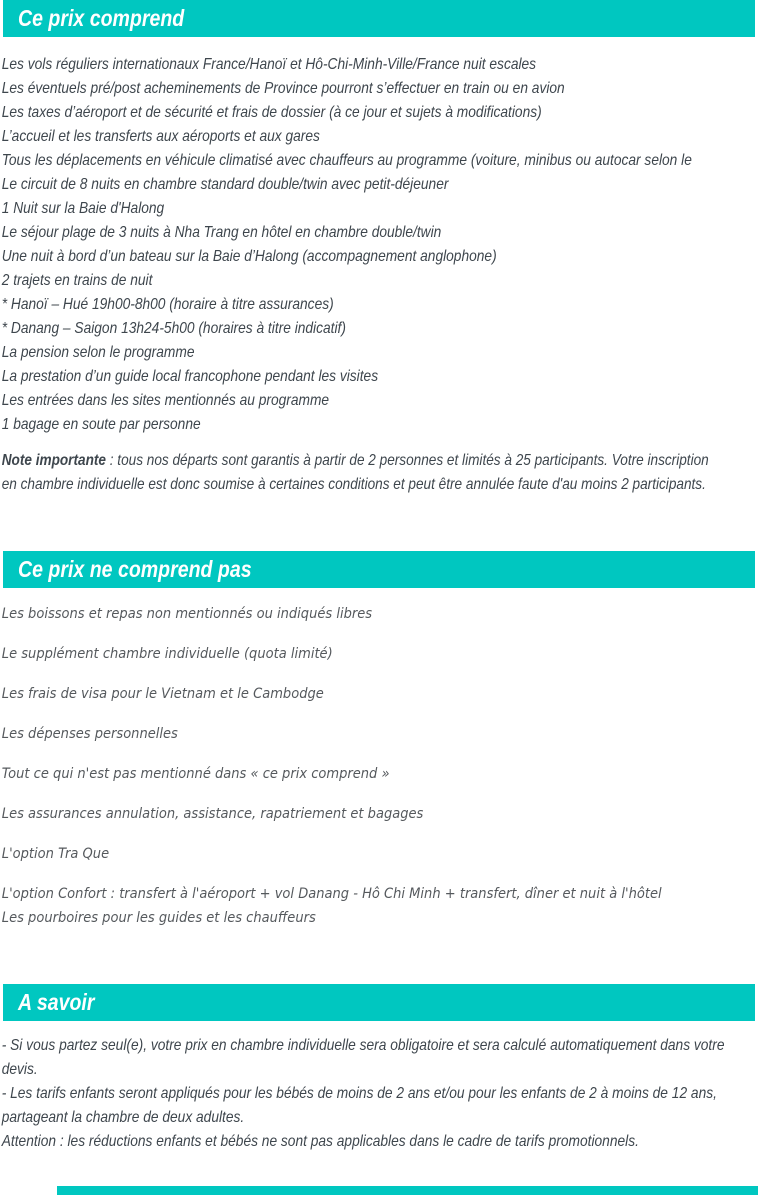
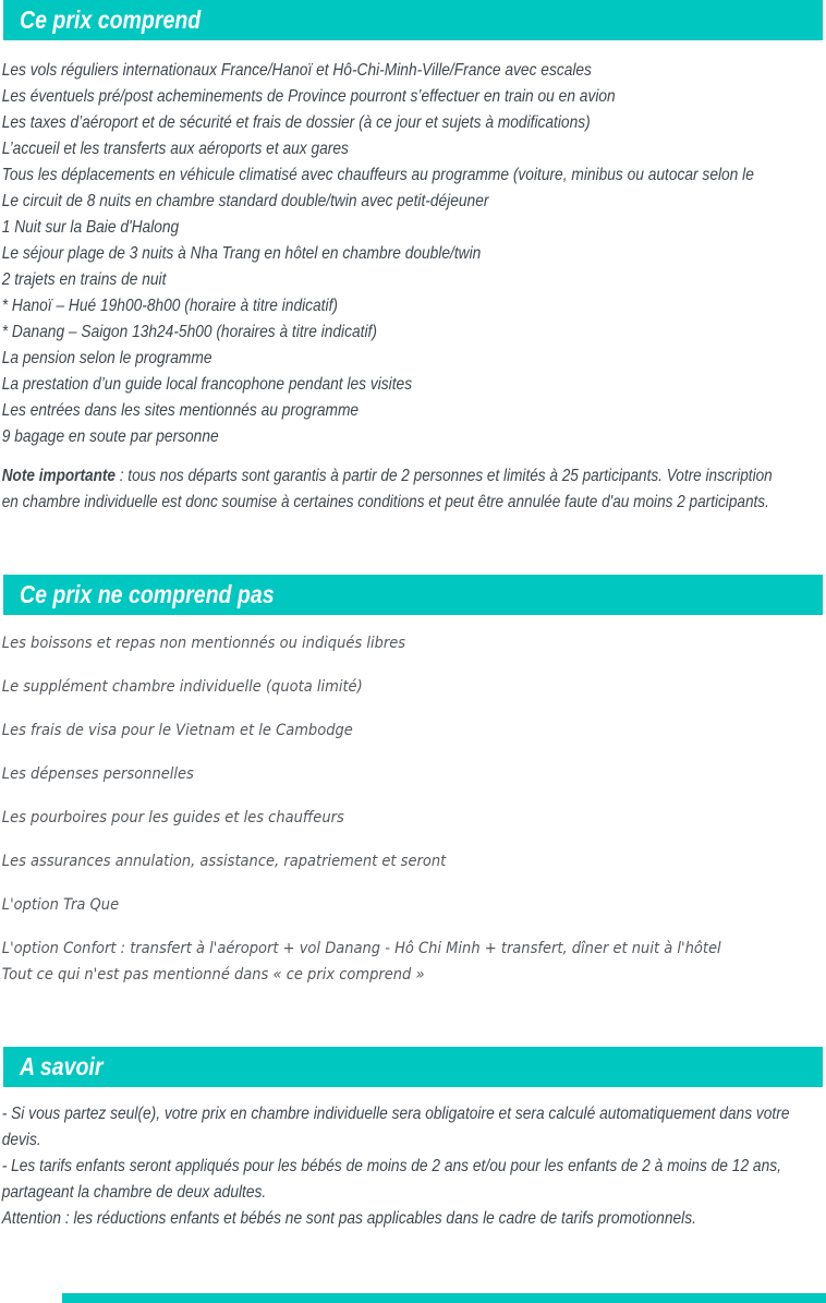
  Ce prix comprend
- Les vols réguliers internationaux France/Hanoï et Hô-Chi-Minh-Ville/France nuit escales
+ Les vols réguliers internationaux France/Hanoï et Hô-Chi-Minh-Ville/France avec escales
  Les éventuels pré/post acheminements de Province pourront s’effectuer en train ou en avion
  Les taxes d’aéroport et de sécurité et frais de dossier (à ce jour et sujets à modifications)
  L’accueil et les transferts aux aéroports et aux gares
  Tous les déplacements en véhicule climatisé avec chauffeurs au programme (voiture, minibus ou autocar selon le
  Le circuit de 8 nuits en chambre standard double/twin avec petit-déjeuner
  1 Nuit sur la Baie d'Halong
  Le séjour plage de 3 nuits à Nha Trang en hôtel en chambre double/twin
- Une nuit à bord d’un bateau sur la Baie d’Halong (accompagnement anglophone)
  2 trajets en trains de nuit
- * Hanoï – Hué 19h00-8h00 (horaire à titre assurances)
+ * Hanoï – Hué 19h00-8h00 (horaire à titre indicatif)
  * Danang – Saigon 13h24-5h00 (horaires à titre indicatif)
  La pension selon le programme
  La prestation d’un guide local francophone pendant les visites
  Les entrées dans les sites mentionnés au programme
- 1 bagage en soute par personne
+ 9 bagage en soute par personne
  Note importante : tous nos départs sont garantis à partir de 2 personnes et limités à 25 participants. Votre inscription
  en chambre individuelle est donc soumise à certaines conditions et peut être annulée faute d'au moins 2 participants.
  Ce prix ne comprend pas
  Les boissons et repas non mentionnés ou indiqués libres
  Le supplément chambre individuelle (quota limité)
  Les frais de visa pour le Vietnam et le Cambodge
  Les dépenses personnelles
- Tout ce qui n'est pas mentionné dans « ce prix comprend »
+ Les pourboires pour les guides et les chauffeurs
- Les assurances annulation, assistance, rapatriement et bagages
+ Les assurances annulation, assistance, rapatriement et seront
  L'option Tra Que
  L'option Confort : transfert à l'aéroport + vol Danang - Hô Chi Minh + transfert, dîner et nuit à l'hôtel
- Les pourboires pour les guides et les chauffeurs
+ Tout ce qui n'est pas mentionné dans « ce prix comprend »
  A savoir
  - Si vous partez seul(e), votre prix en chambre individuelle sera obligatoire et sera calculé automatiquement dans votre
  devis.
  - Les tarifs enfants seront appliqués pour les bébés de moins de 2 ans et/ou pour les enfants de 2 à moins de 12 ans,
  partageant la chambre de deux adultes.
  Attention : les réductions enfants et bébés ne sont pas applicables dans le cadre de tarifs promotionnels.
